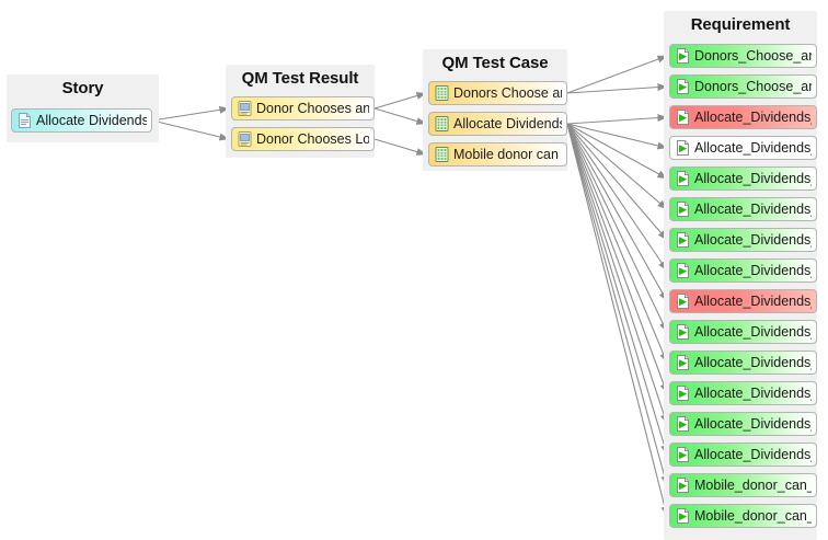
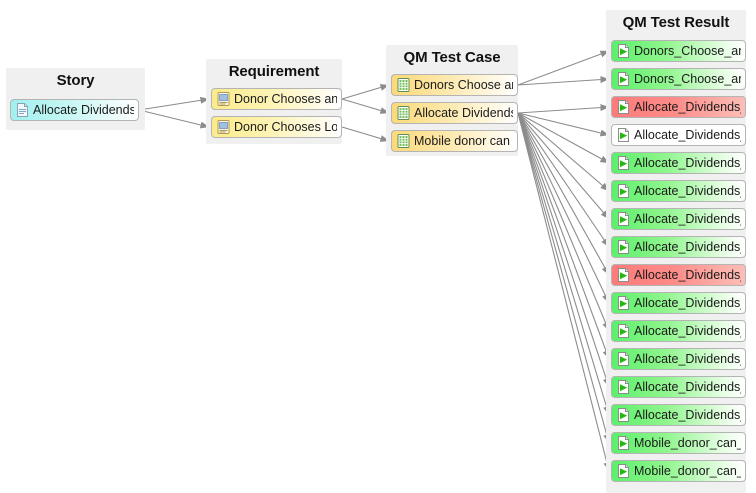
  Story
- QM Test Result
+ Requirement
  QM Test Case
- Requirement
+ QM Test Result
  Allocate Dividends
  Donor Chooses an
  Donor Chooses Lo
  Donors Choose a
  Allocate Dividend
  Mobile donor can
  Donors_Choose_a
  Donors_Choose_a
  Allocate_Dividends
  Allocate_Dividends
  Allocate_Dividends
  Allocate_Dividends
  Allocate_Dividends
  Allocate_Dividends
  Allocate_Dividends
  Allocate_Dividends
  Allocate_Dividends
  Allocate_Dividends
  Allocate_Dividends
  Allocate_Dividends
  Mobile_donor_can_
  Mobile_donor_can_
